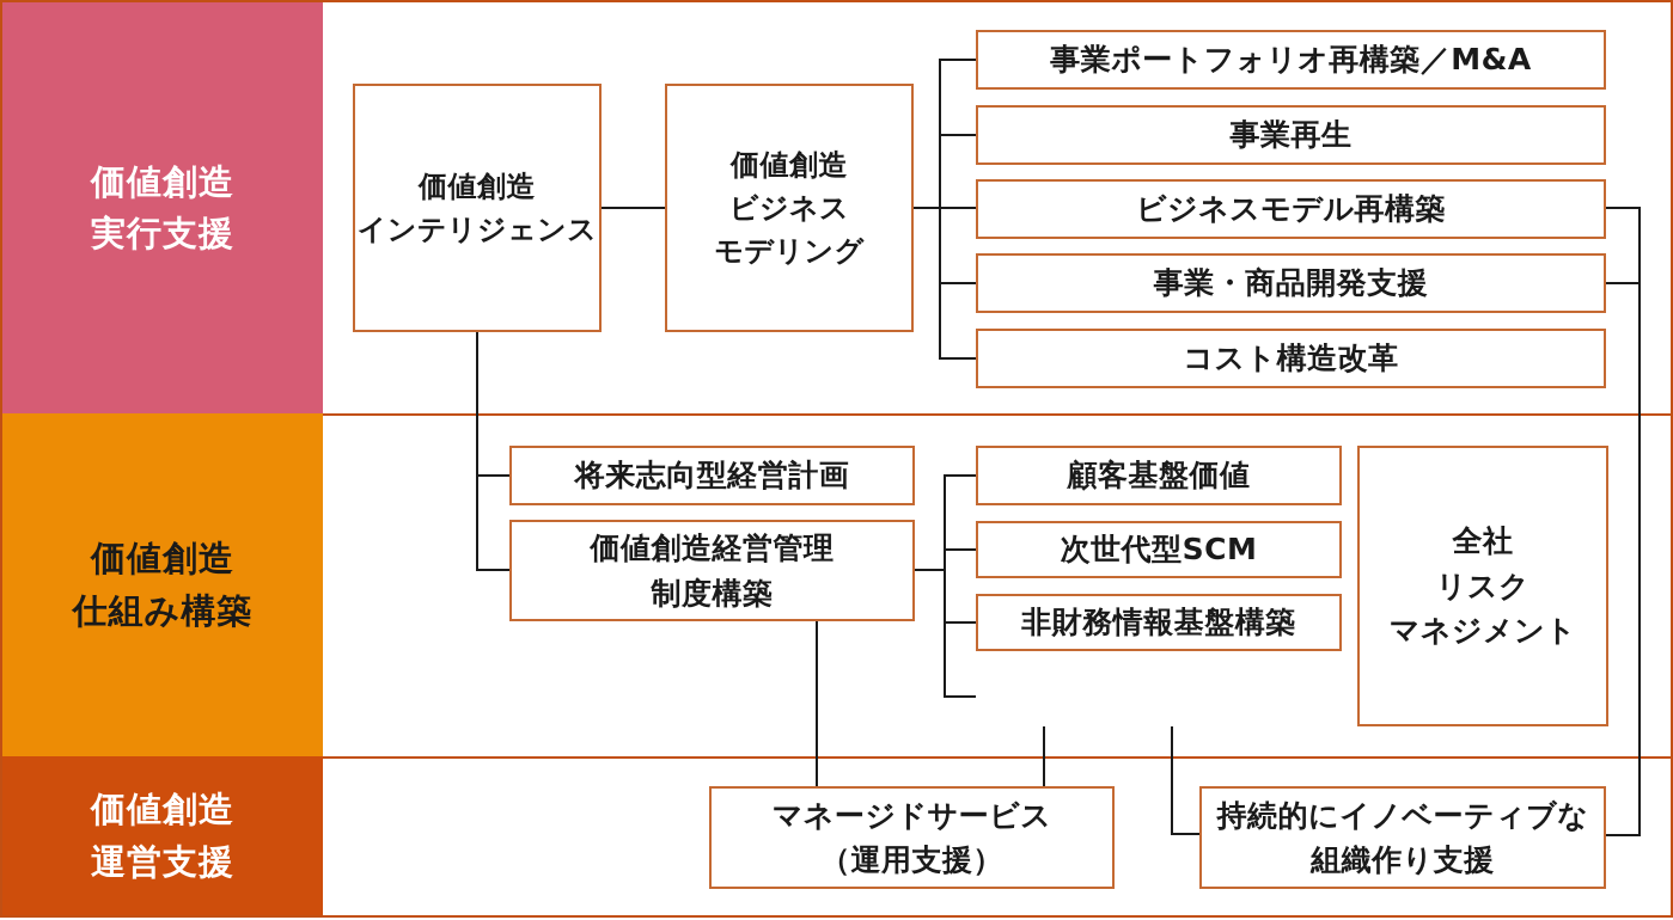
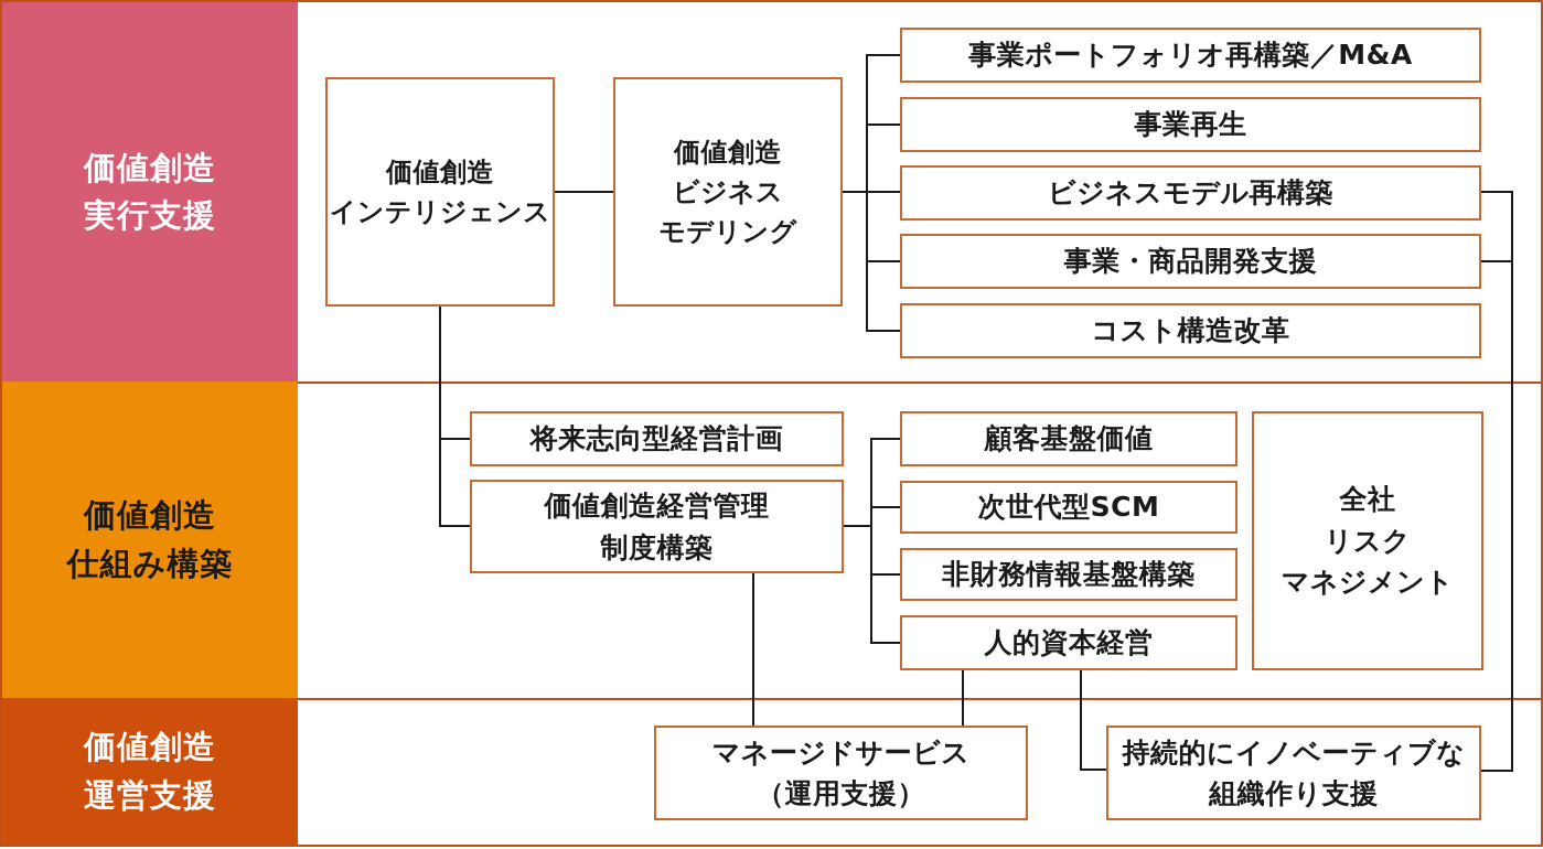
  価値創造
  実行支援
  価値創造
  仕組み構築
  価値創造
  運営支援
  価値創造
  インテリジェンス
  価値創造
  ビジネス
  モデリング
  事業ポートフォリオ再構築／M&A
  事業再生
  ビジネスモデル再構築
  事業・商品開発支援
  コスト構造改革
  将来志向型経営計画
  価値創造経営管理
  制度構築
  顧客基盤価値
  次世代型SCM
  非財務情報基盤構築
+ 人的資本経営
  全社
  リスク
  マネジメント
  マネージドサービス
  （運用支援）
  持続的にイノベーティブな
  組織作り支援
